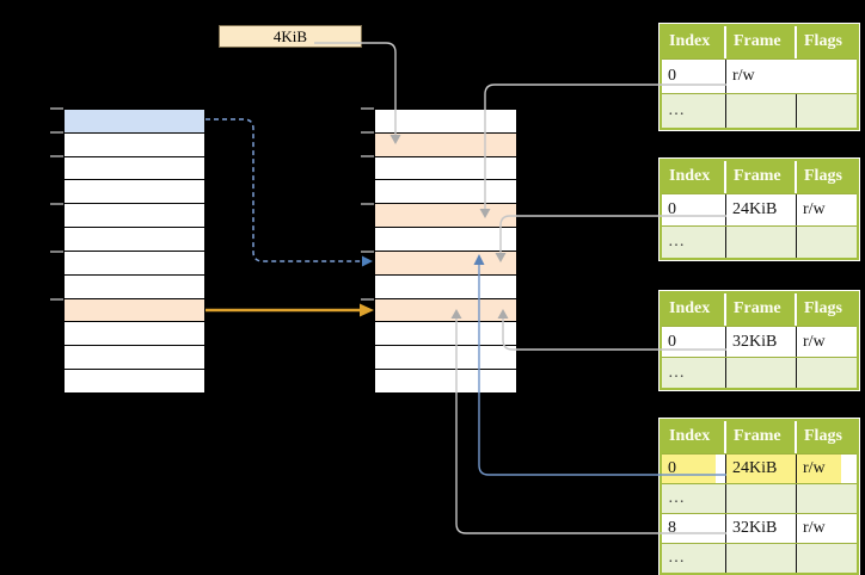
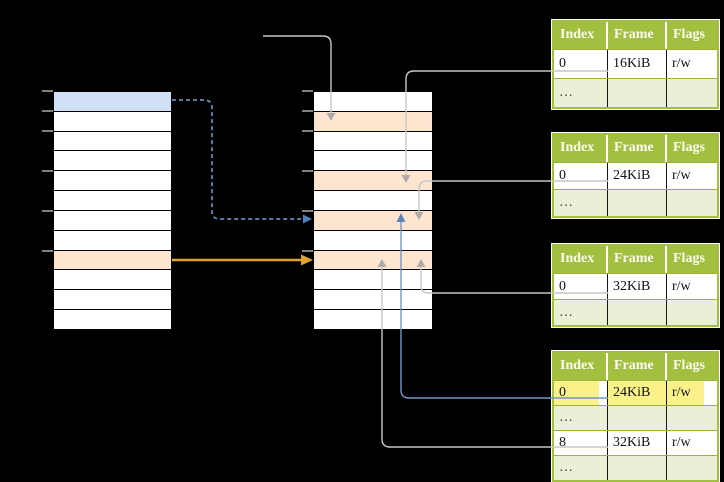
- 4KiB
  Index
  Frame
  Flags
  0
+ 16KiB
  r/w
  …
  Index
  Frame
  Flags
  0
  24KiB
  r/w
  …
  Index
  Frame
  Flags
  0
  32KiB
  r/w
  …
  Index
  Frame
  Flags
  0
  24KiB
  r/w
  …
  8
  32KiB
  r/w
  …
